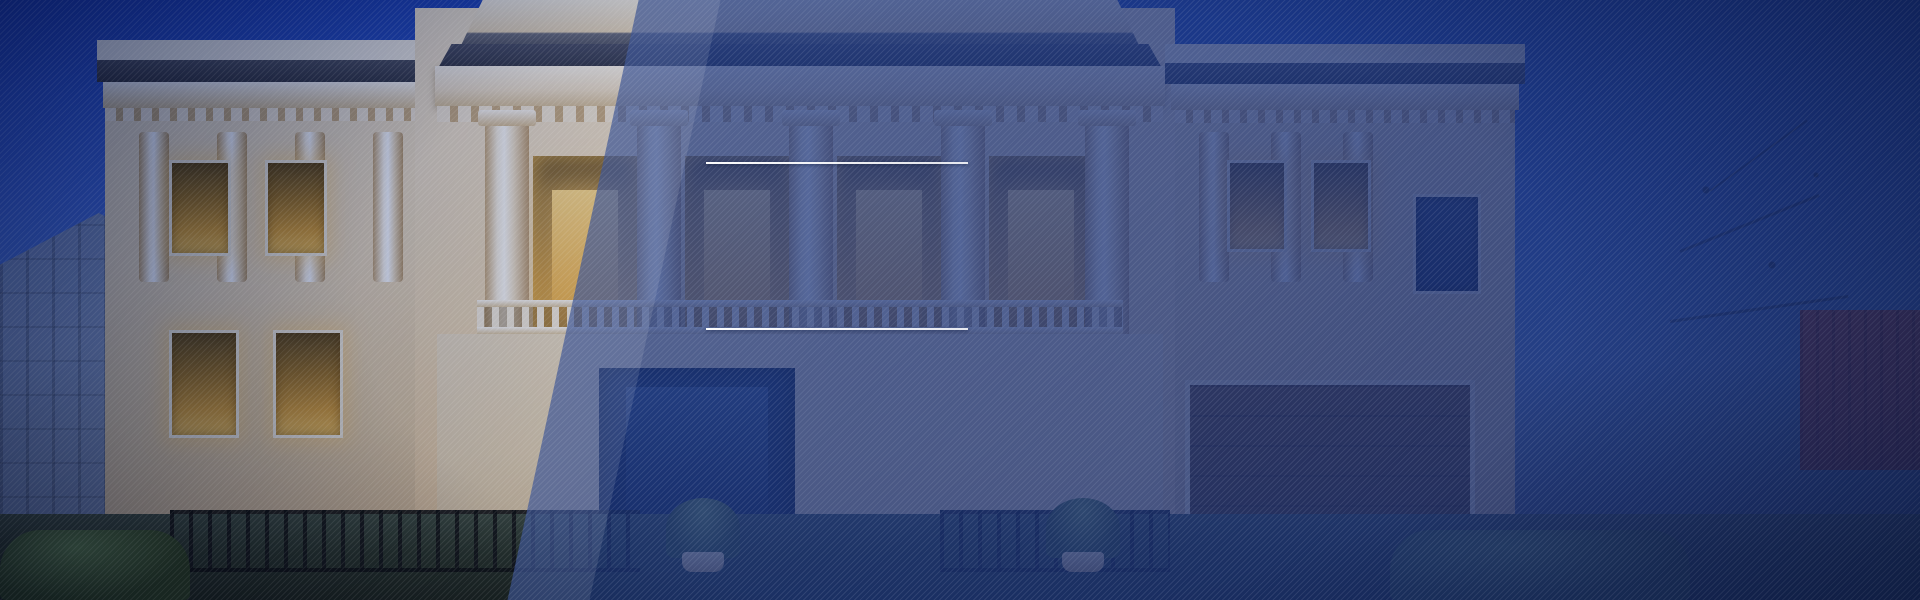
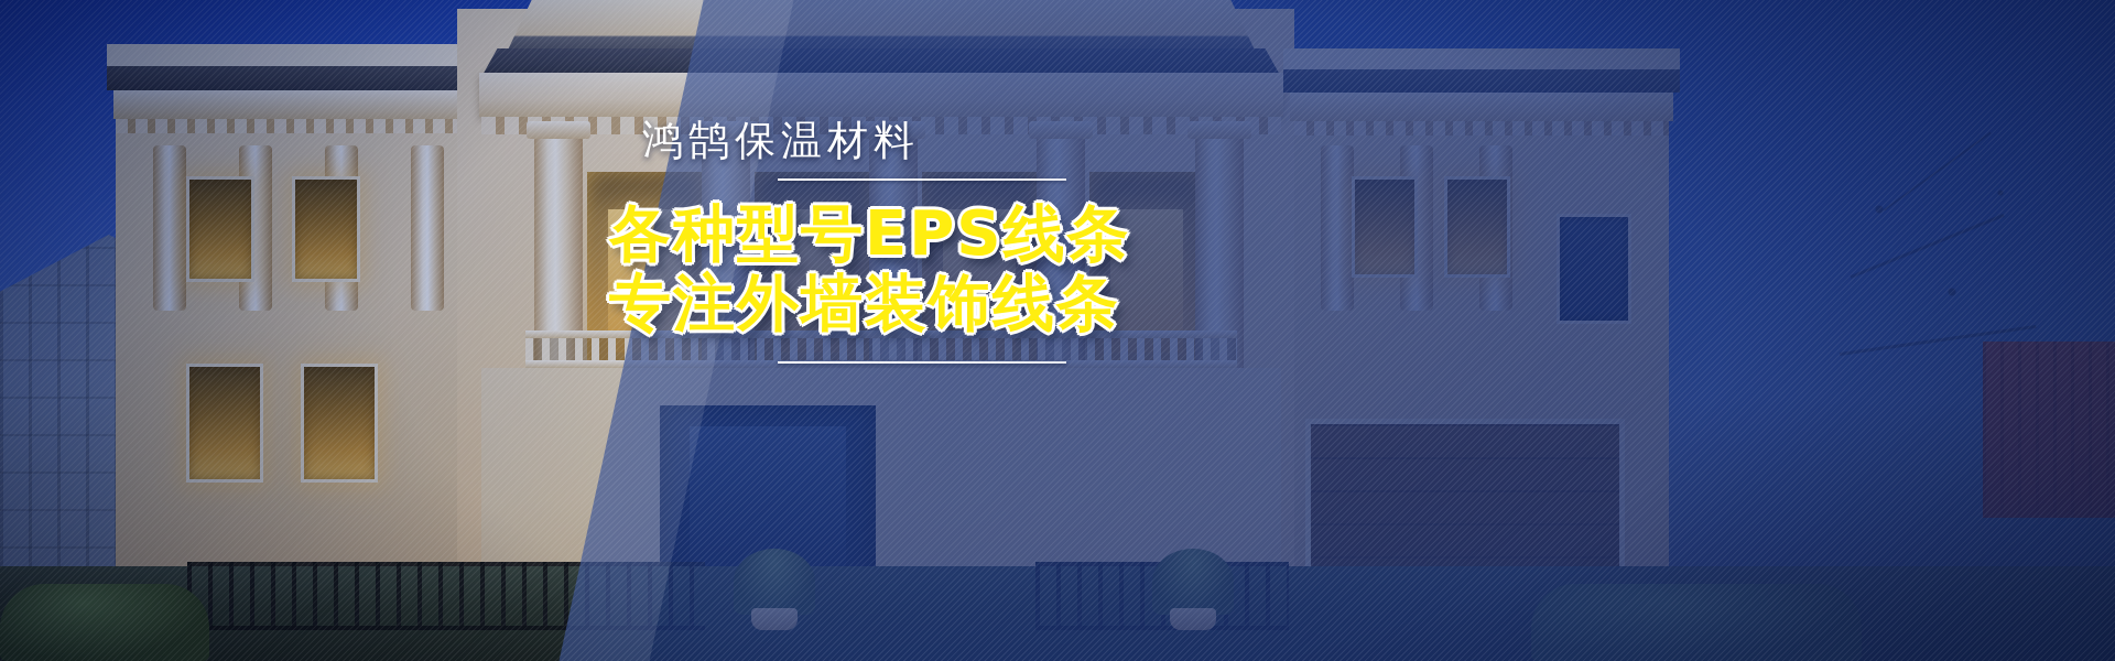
+ 鸿鹄保温材料
+ 各种型号EPS线条
+ 专注外墙装饰线条
